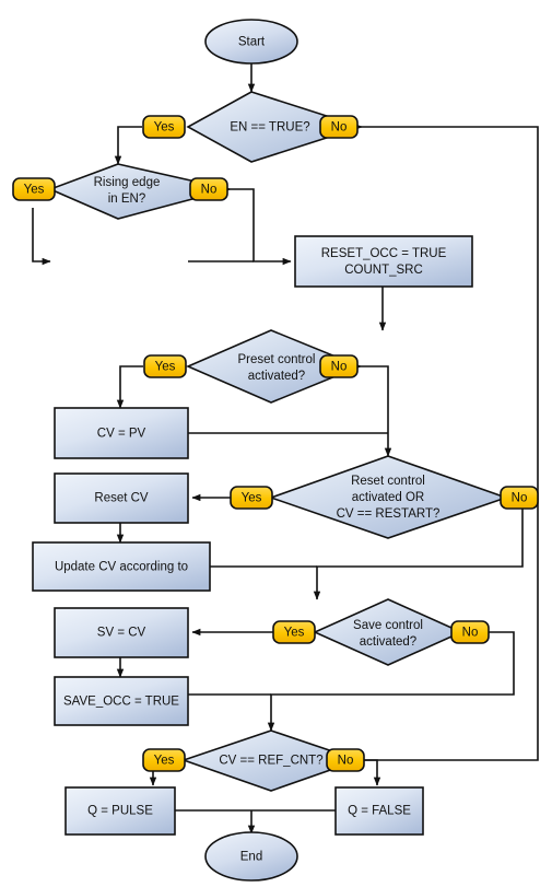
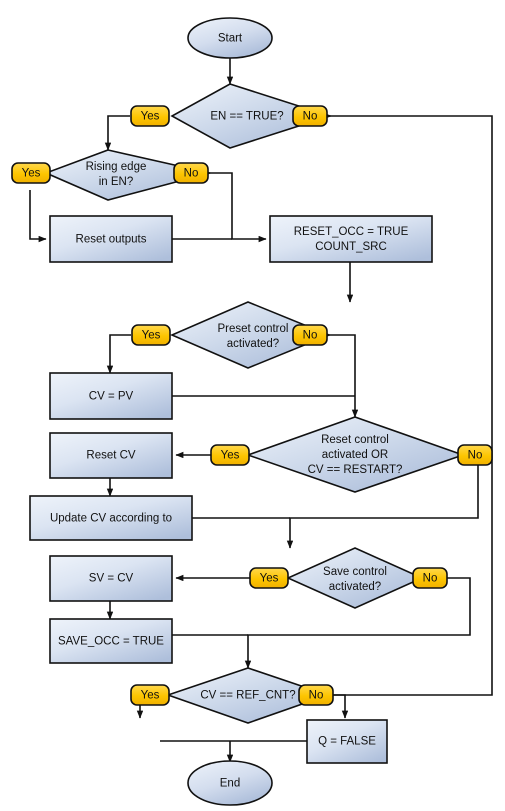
  Start
  EN == TRUE?
  Rising edge
  in EN?
+ Reset outputs
  RESET_OCC = TRUE
  COUNT_SRC
  Preset control
  activated?
  CV = PV
  Reset control
  activated OR
  CV == RESTART?
  Reset CV
  Update CV according to
  Save control
  activated?
  SV = CV
  SAVE_OCC = TRUE
  CV == REF_CNT?
- Q = PULSE
  Q = FALSE
  End
  Yes
  No
  Yes
  No
  Yes
  No
  Yes
  No
  Yes
  No
  Yes
  No
